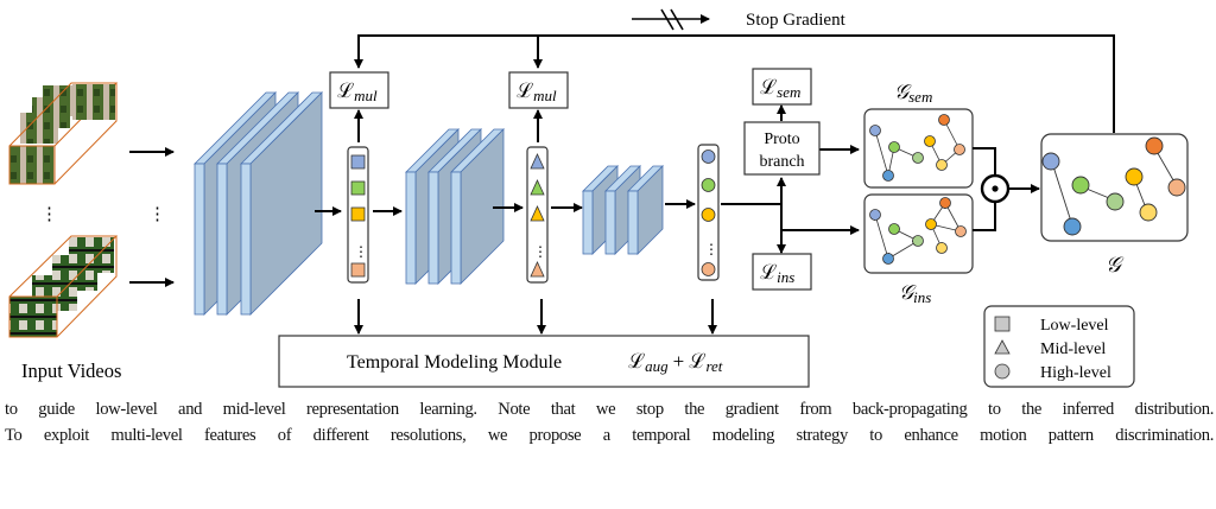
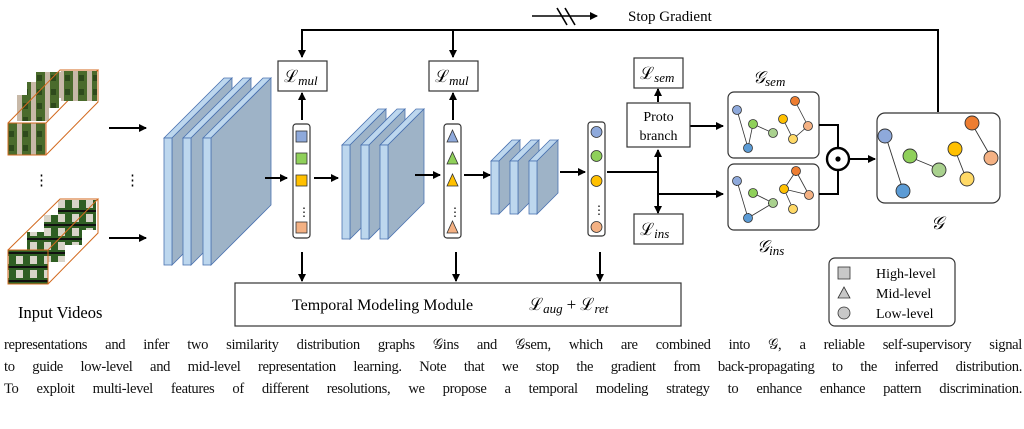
  Stop Gradient
  ⋮
  ⋮
  Input Videos
  ⋮
  ℒmul
  ⋮
  ℒmul
  ⋮
  ℒsem
  Proto
  branch
  ℒins
  𝒢sem
  𝒢ins
  𝒢
  Temporal Modeling Module
  ℒaug + ℒret
- Low-level
+ High-level
  Mid-level
- High-level
+ Low-level
+ representations and infer two similarity distribution graphs 𝒢ins and 𝒢sem, which are combined into 𝒢, a reliable self-supervisory signal
  to guide low-level and mid-level representation learning. Note that we stop the gradient from back-propagating to the inferred distribution.
- To exploit multi-level features of different resolutions, we propose a temporal modeling strategy to enhance motion pattern discrimination.
+ To exploit multi-level features of different resolutions, we propose a temporal modeling strategy to enhance enhance pattern discrimination.
